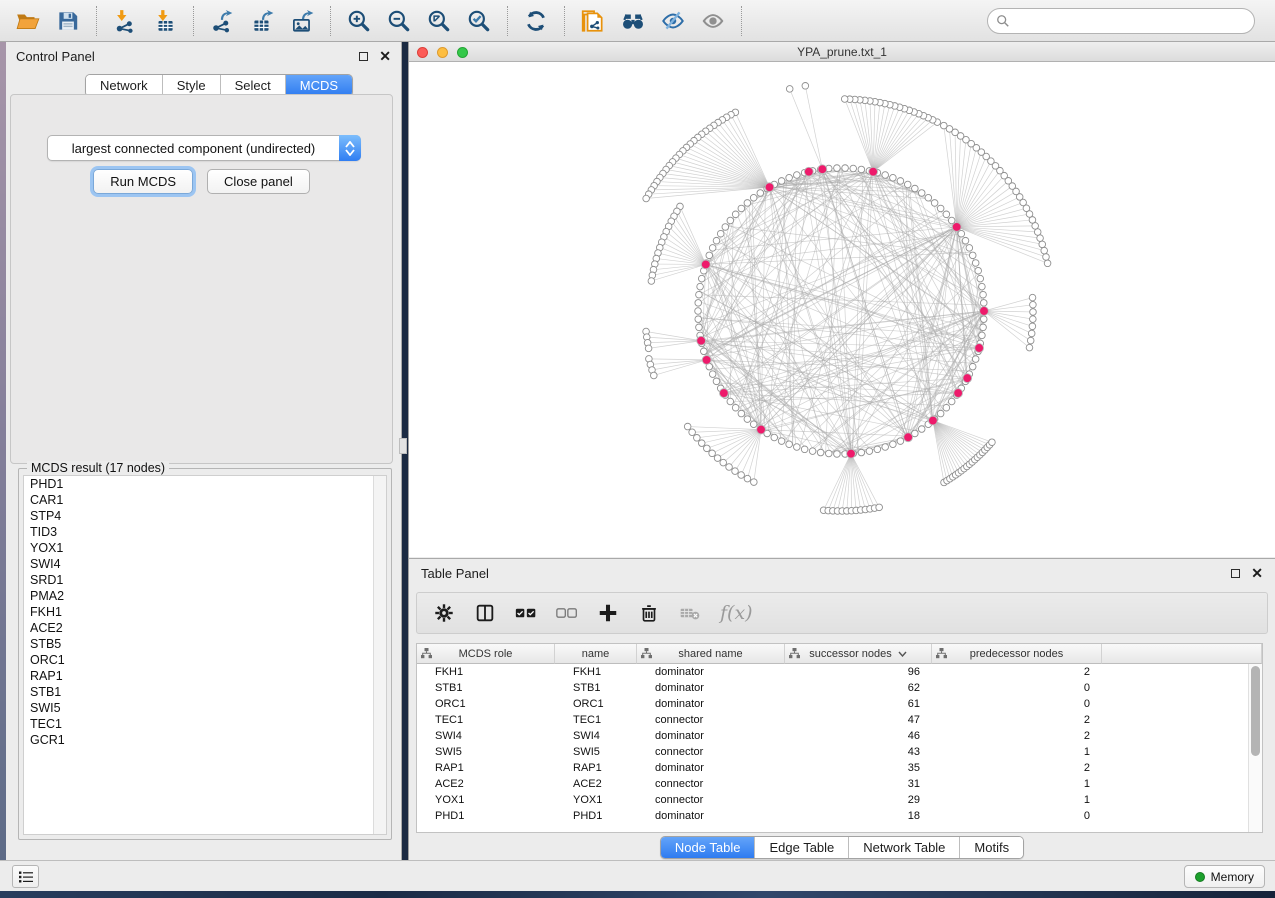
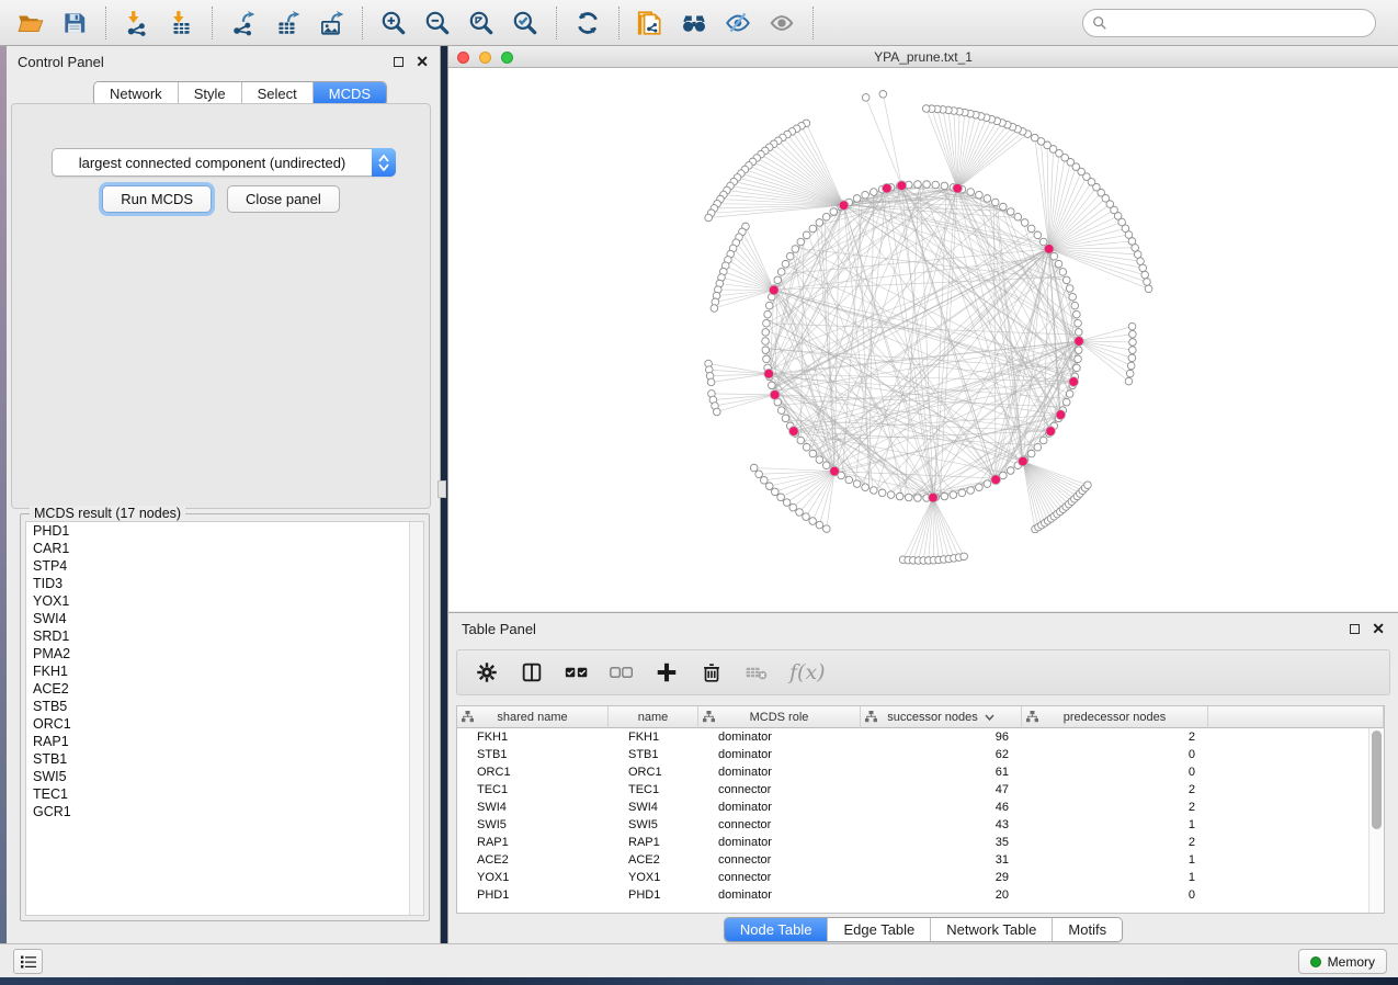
  Control Panel
  ✕
  Network
  Style
  Select
  MCDS
  largest connected component (undirected)
  Run MCDS
  Close panel
  MCDS result (17 nodes)
  PHD1
  CAR1
  STP4
  TID3
  YOX1
  SWI4
  SRD1
  PMA2
  FKH1
  ACE2
  STB5
  ORC1
  RAP1
  STB1
  SWI5
  TEC1
  GCR1
  YPA_prune.txt_1
  Table Panel
  ✕
  f(x)
- MCDS role
+ shared name
  name
- shared name
+ MCDS role
  successor nodes
  predecessor nodes
  FKH1
  FKH1
  dominator
  96
  2
  STB1
  STB1
  dominator
  62
  0
  ORC1
  ORC1
  dominator
  61
  0
  TEC1
  TEC1
  connector
  47
  2
  SWI4
  SWI4
  dominator
  46
  2
  SWI5
  SWI5
  connector
  43
  1
  RAP1
  RAP1
  dominator
  35
  2
  ACE2
  ACE2
  connector
  31
  1
  YOX1
  YOX1
  connector
  29
  1
  PHD1
  PHD1
  dominator
- 18
+ 20
  0
  Node Table
  Edge Table
  Network Table
  Motifs
  Memory
